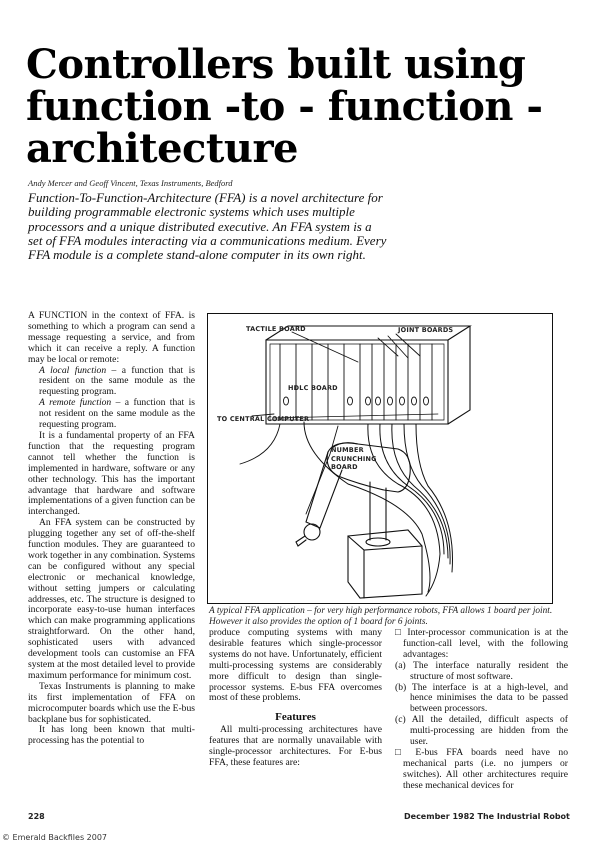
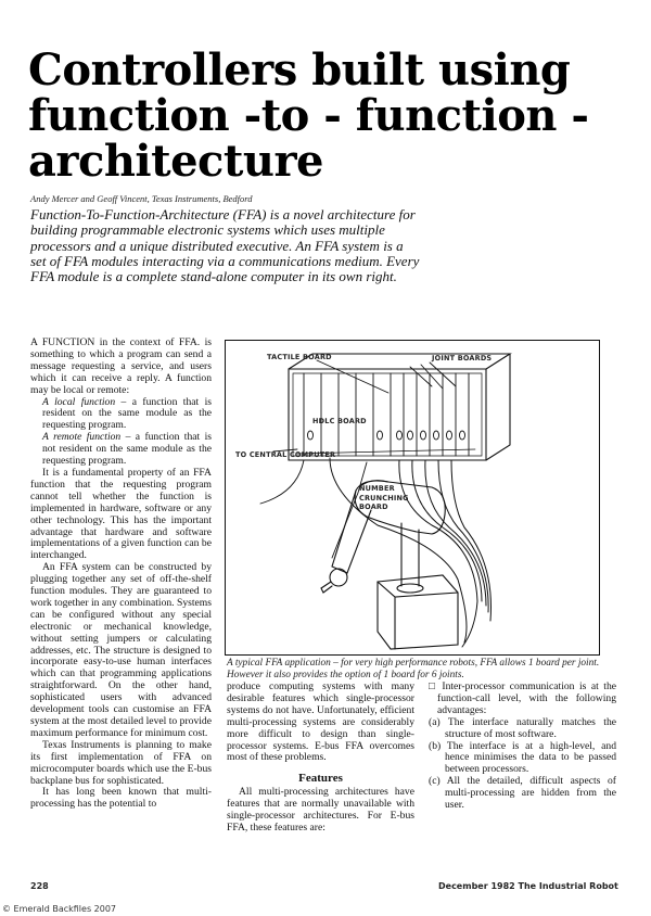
  Controllers built using function -to - function - architecture
  Andy Mercer and Geoff Vincent, Texas Instruments, Bedford
  Function-To-Function-Architecture (FFA) is a novel architecture for building programmable electronic systems which uses multiple processors and a unique distributed executive. An FFA system is a set of FFA modules interacting via a communications medium. Every FFA module is a complete stand-alone computer in its own right.
- A FUNCTION in the context of FFA. is something to which a program can send a message requesting a service, and from which it can receive a reply. A function may be local or remote:
+ A FUNCTION in the context of FFA. is something to which a program can send a message requesting a service, and users which it can receive a reply. A function may be local or remote:
  A local function – a function that is resident on the same module as the requesting program.
  A remote function – a function that is not resident on the same module as the requesting program.
  It is a fundamental property of an FFA function that the requesting program cannot tell whether the function is implemented in hardware, software or any other technology. This has the important advantage that hardware and software implementations of a given function can be interchanged.
- An FFA system can be constructed by plugging together any set of off-the-shelf function modules. They are guaranteed to work together in any combination. Systems can be configured without any special electronic or mechanical knowledge, without setting jumpers or calculating addresses, etc. The structure is designed to incorporate easy-to-use human interfaces which can make programming applications straightforward. On the other hand, sophisticated users with advanced development tools can customise an FFA system at the most detailed level to provide maximum performance for minimum cost.
+ An FFA system can be constructed by plugging together any set of off-the-shelf function modules. They are guaranteed to work together in any combination. Systems can be configured without any special electronic or mechanical knowledge, without setting jumpers or calculating addresses, etc. The structure is designed to incorporate easy-to-use human interfaces which can that programming applications straightforward. On the other hand, sophisticated users with advanced development tools can customise an FFA system at the most detailed level to provide maximum performance for minimum cost.
  Texas Instruments is planning to make its first implementation of FFA on microcomputer boards which use the E-bus backplane bus for sophisticated.
  It has long been known that multi-processing has the potential to
  TACTILE BOARD
  JOINT BOARDS
  HDLC BOARD
  TO CENTRAL COMPUTER
  NUMBER
  CRUNCHING
  BOARD
  A typical FFA application – for very high performance robots, FFA allows 1 board per joint. However it also provides the option of 1 board for 6 joints.
  produce computing systems with many desirable features which single-processor systems do not have. Unfortunately, efficient multi-processing systems are considerably more difficult to design than single-processor systems. E-bus FFA overcomes most of these problems.
  Features
  All multi-processing architectures have features that are normally unavailable with single-processor architectures. For E-bus FFA, these features are:
  □ Inter-processor communication is at the function-call level, with the following advantages:
- (a) The interface naturally resident the structure of most software.
+ (a) The interface naturally matches the structure of most software.
  (b) The interface is at a high-level, and hence minimises the data to be passed between processors.
  (c) All the detailed, difficult aspects of multi-processing are hidden from the user.
- □ E-bus FFA boards need have no mechanical parts (i.e. no jumpers or switches). All other architectures require these mechanical devices for
  228
  December 1982 The Industrial Robot
  © Emerald Backfiles 2007
